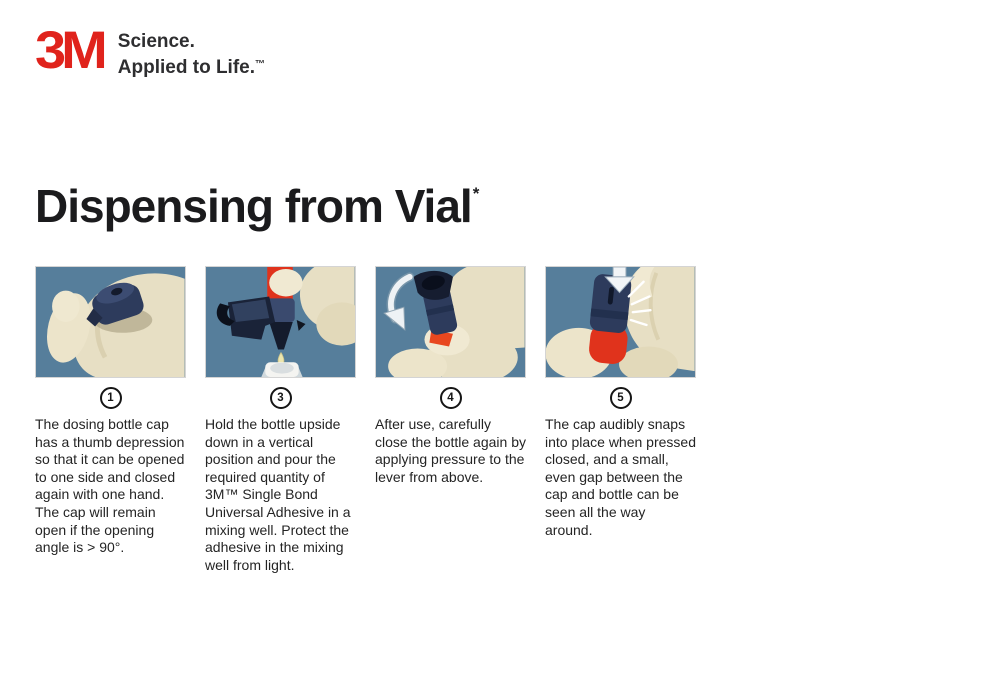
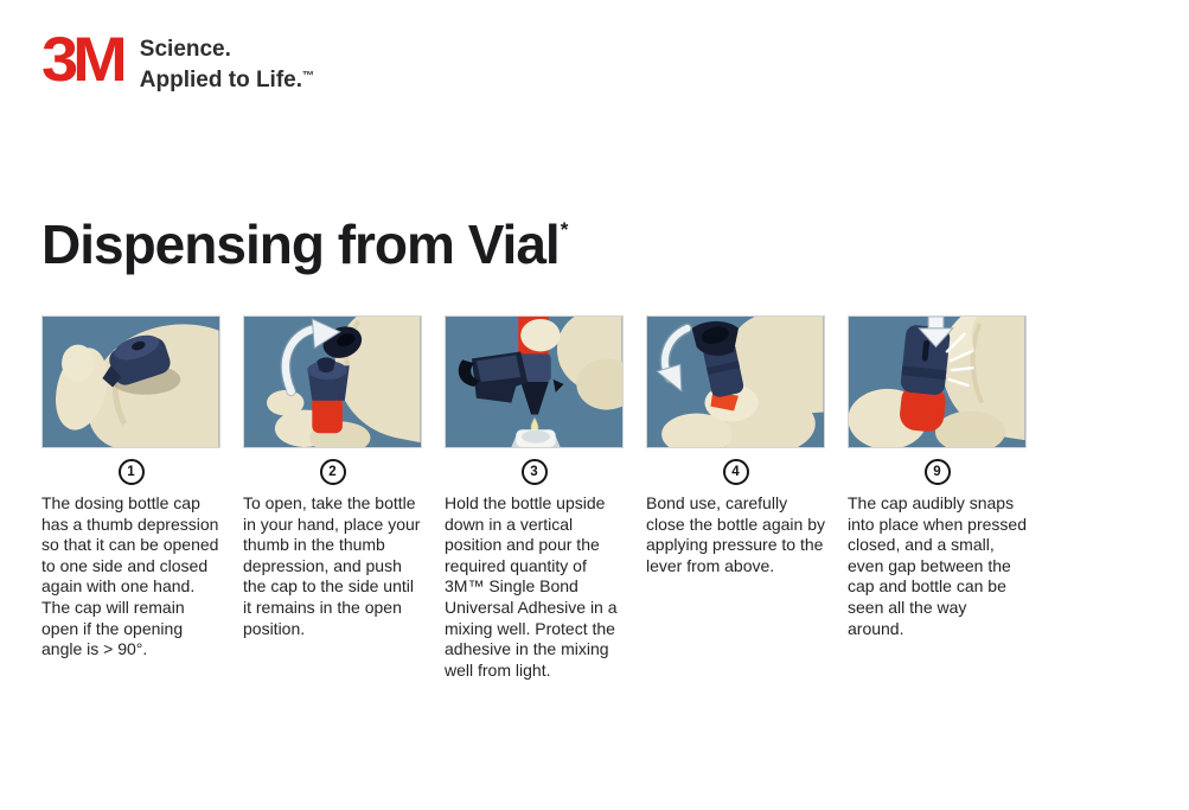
  3M
  Science.
  Applied to Life.™
  Dispensing from Vial*
  1
  The dosing bottle cap has a thumb depression so that it can be opened to one side and closed again with one hand. The cap will remain open if the opening angle is > 90°.
+ 2
+ To open, take the bottle in your hand, place your thumb in the thumb depression, and push the cap to the side until it remains in the open position.
  3
  Hold the bottle upside down in a vertical position and pour the required quantity of 3M™ Single Bond Universal Adhesive in a mixing well. Protect the adhesive in the mixing well from light.
  4
- After use, carefully close the bottle again by applying pressure to the lever from above.
+ Bond use, carefully close the bottle again by applying pressure to the lever from above.
- 5
+ 9
  The cap audibly snaps into place when pressed closed, and a small, even gap between the cap and bottle can be seen all the way around.
